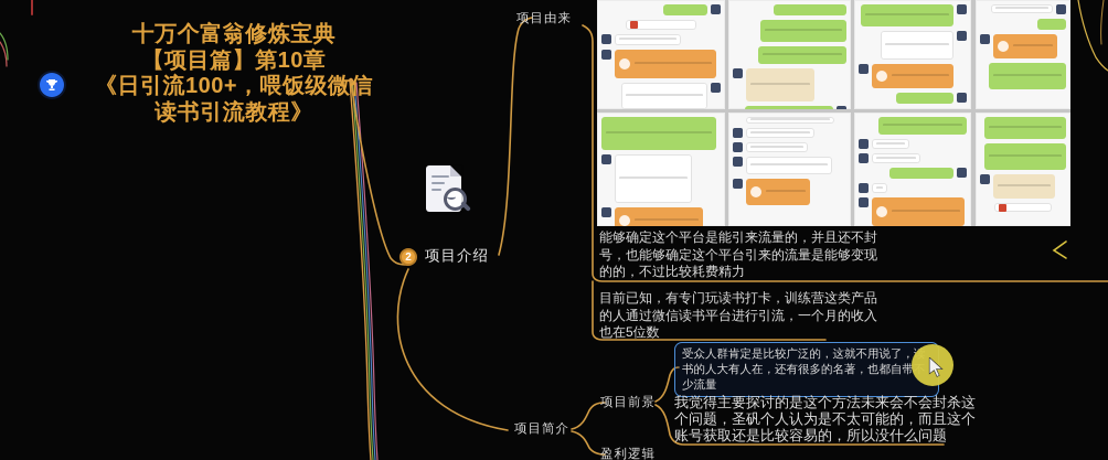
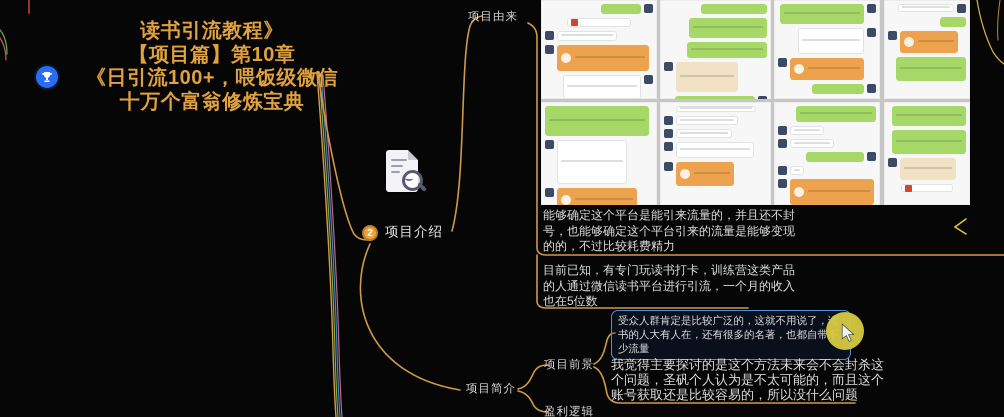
- 十万个富翁修炼宝典
+ 读书引流教程》
  【项目篇】第10章
  《日引流100+，喂饭级微信
- 读书引流教程》
+ 十万个富翁修炼宝典
  2
  项目介绍
  项目由来
  项目前景
  项目简介
  盈利逻辑
  能够确定这个平台是能引来流量的，并且还不封号，也能够确定这个平台引来的流量是能够变现的的，不过比较耗费精力
  目前已知，有专门玩读书打卡，训练营这类产品的人通过微信读书平台进行引流，一个月的收入也在5位数
  受众人群肯定是比较广泛的，这就不用说了，书的人大有人在，还有很多的名著，也都自带少流量
  我觉得主要探讨的是这个方法未来会不会封杀这个问题，圣矾个人认为是不太可能的，而且这个账号获取还是比较容易的，所以没什么问题
